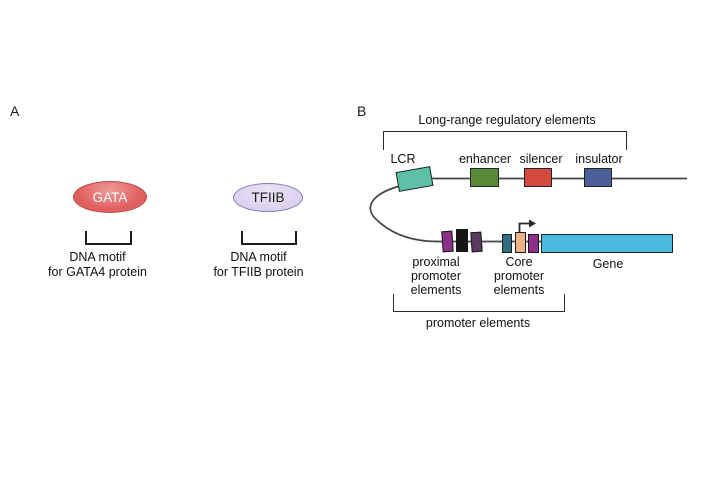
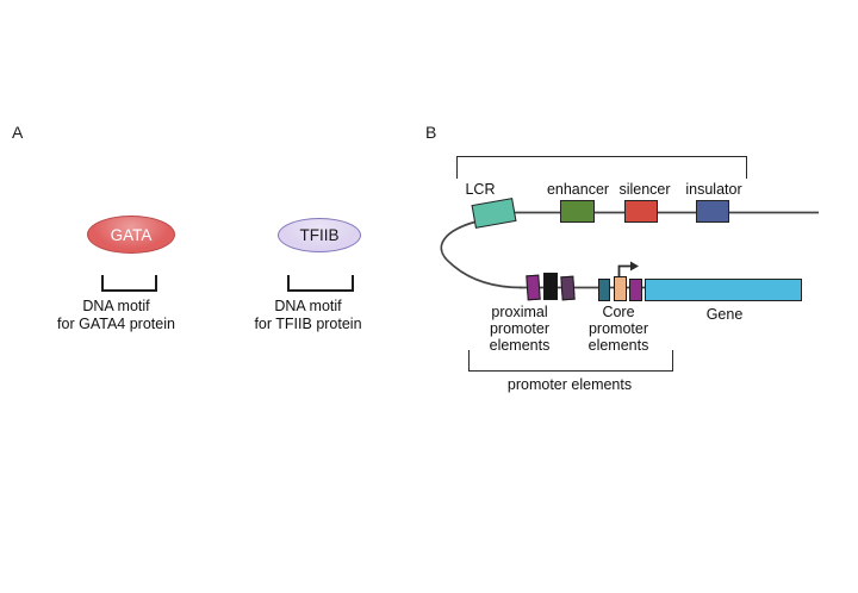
  A
  GATA
  TFIIB
  DNA motif
  for GATA4 protein
  DNA motif
  for TFIIB protein
  B
- Long-range regulatory elements
  LCR
  enhancer
  silencer
  insulator
  proximal
  promoter
  elements
  Core
  promoter
  elements
  Gene
  promoter elements
